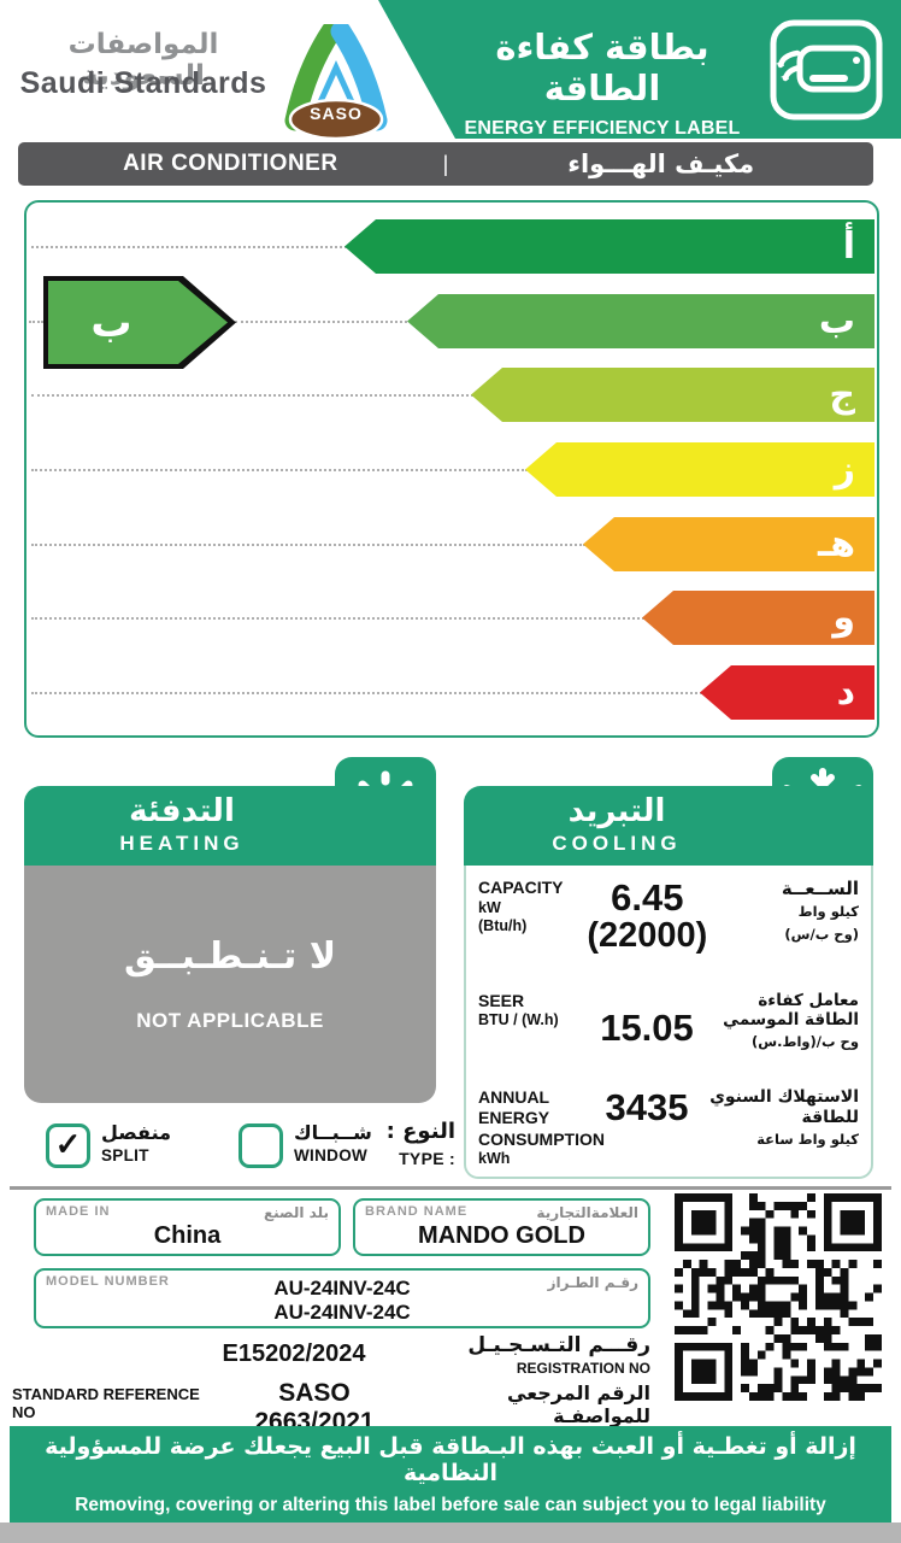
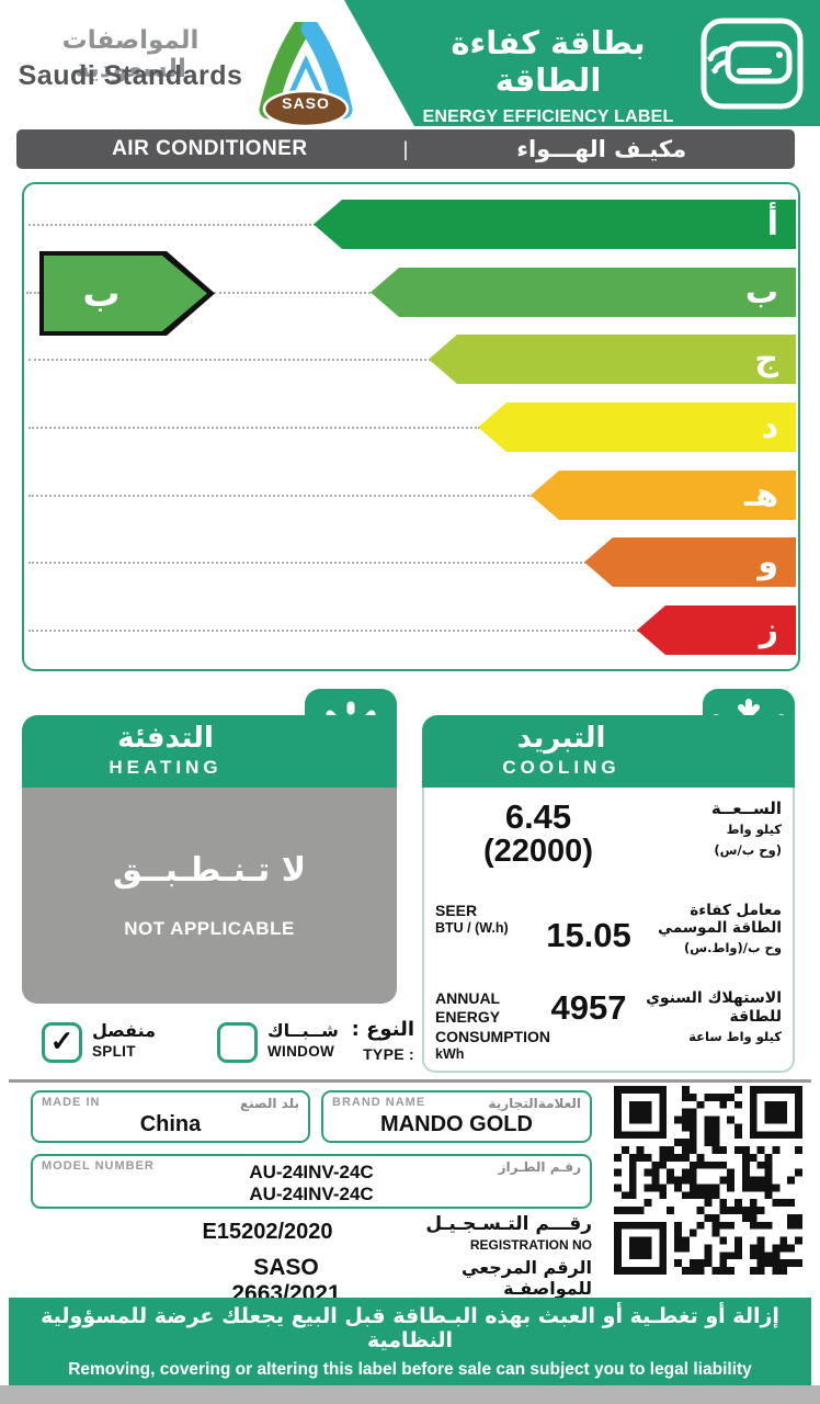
  المواصفات السعودية
  Saudi Standards
  SASO
  بطاقة كفاءة الطاقة
  ENERGY EFFICIENCY LABEL
  AIR CONDITIONER
  |
  مكيـف الهـــواء
  أ
  ب
  ج
- ز
+ د
  هـ
  و
- د
+ ز
  ب
  التدفئة
  HEATING
  لا تـنـطـبــق
  NOT APPLICABLE
  التبريد
  COOLING
- CAPACITY
- kW
- (Btu/h)
  6.45
  (22000)
  الســعــة
  كيلو واط
  (وح ب/س)
  SEER
  BTU / (W.h)
  15.05
  معامل كفاءة الطاقة الموسمي
  وح ب/(واط.س)
  ANNUAL ENERGY
  CONSUMPTION
  kWh
- 3435
+ 4957
  الاستهلاك السنوي
  للطاقة
  كيلو واط ساعة
  ✓
  منفصل
  SPLIT
  شــبــاك
  WINDOW
  النوع :
  TYPE :
  MADE IN
  بلد الصنع
  China
  BRAND NAME
  العلامةالتجارية
  MANDO GOLD
  MODEL NUMBER
  رقـم الطـراز
  AU-24INV-24C
  AU-24INV-24C
- E15202/2024
+ E15202/2020
  رقـــم التـسـجـيـل
  REGISTRATION NO
- STANDARD REFERENCE NO
  SASO 2663/2021
  الرقم المرجعي للمواصفـة
  إزالة أو تغطـية أو العبث بهذه البـطاقة قبل البيع يجعلك عرضة للمسؤولية النظامية
  Removing, covering or altering this label before sale can subject you to legal liability
